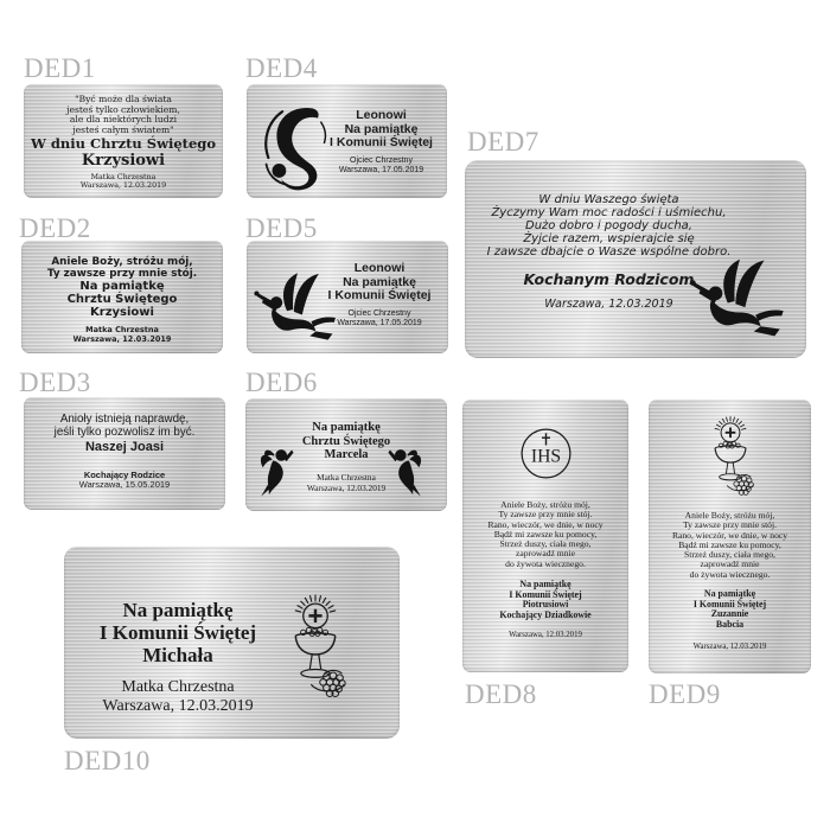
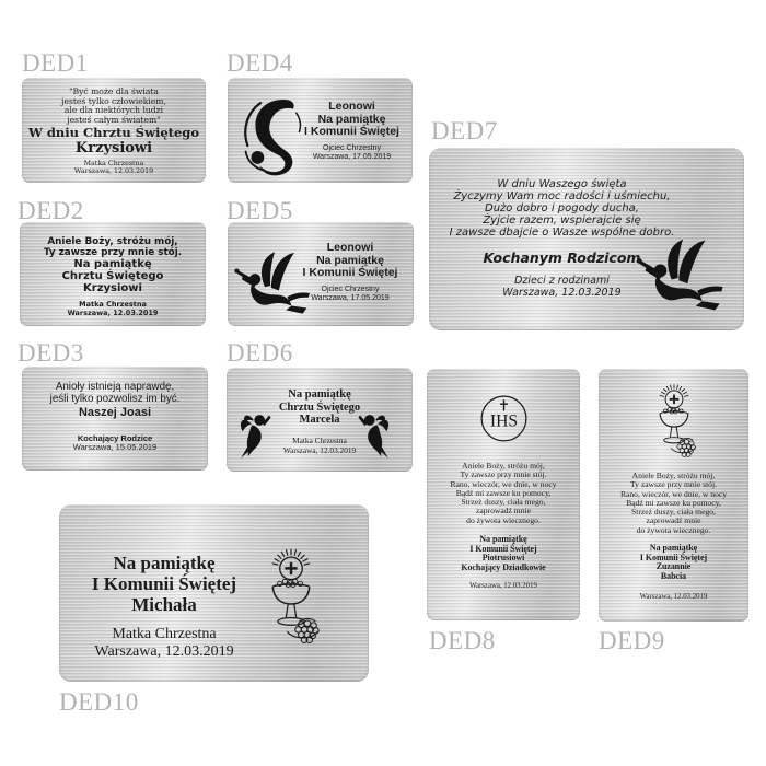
  DED1
  "Być może dla świata
  jesteś tylko człowiekiem,
  ale dla niektórych ludzi
  jesteś całym światem"
  W dniu Chrztu Świętego
  Krzysiowi
  DED2
  Aniele Boży, stróżu mój,
  Ty zawsze przy mnie stój.
  Na pamiątkę
  Chrztu Świętego
  Krzysiowi
  Matka Chrzestna
  Warszawa, 12.03.2019
  DED3
  Anioły istnieją naprawdę,
  jeśli tylko pozwolisz im być.
  Naszej Joasi
  Kochający Rodzice
  Warszawa, 15.05.2019
  DED4
  Leonowi
  Na pamiątkę
  I Komunii Świętej
  DED5
  Leonowi
  Na pamiątkę
  I Komunii Świętej
  DED6
  Na pamiątkę
  Chrztu Świętego
  Marcela
  Matka Chrzestna
  Warszawa, 12.03.2019
  DED7
  W dniu Waszego święta
  Życzymy Wam moc radości i uśmiechu,
  Dużo dobro i pogody ducha,
  Żyjcie razem, wspierajcie się
  I zawsze dbajcie o Wasze wspólne dobro.
  Kochanym Rodzicom
+ Dzieci z rodzinami
  Warszawa, 12.03.2019
  IHS
  Aniele Boży, stróżu mój,
  Ty zawsze przy mnie stój.
  Rano, wieczór, we dnie, w nocy
  Bądź mi zawsze ku pomocy,
  Strzeż duszy, ciała mego,
  zaprowadź mnie
  do żywota wiecznego.
  Na pamiątkę
  I Komunii Świętej
  Piotrusiowi
  Kochający Dziadkowie
  DED8
  Aniele Boży, stróżu mój,
  Ty zawsze przy mnie stój.
  Rano, wieczór, we dnie, w nocy
  Bądź mi zawsze ku pomocy,
  Strzeż duszy, ciała mego,
  zaprowadź mnie
  do żywota wiecznego.
  Na pamiątkę
  I Komunii Świętej
  Zuzannie
  Babcia
  DED9
  Na pamiątkę
  I Komunii Świętej
  Michała
  Matka Chrzestna
  Warszawa, 12.03.2019
  DED10
